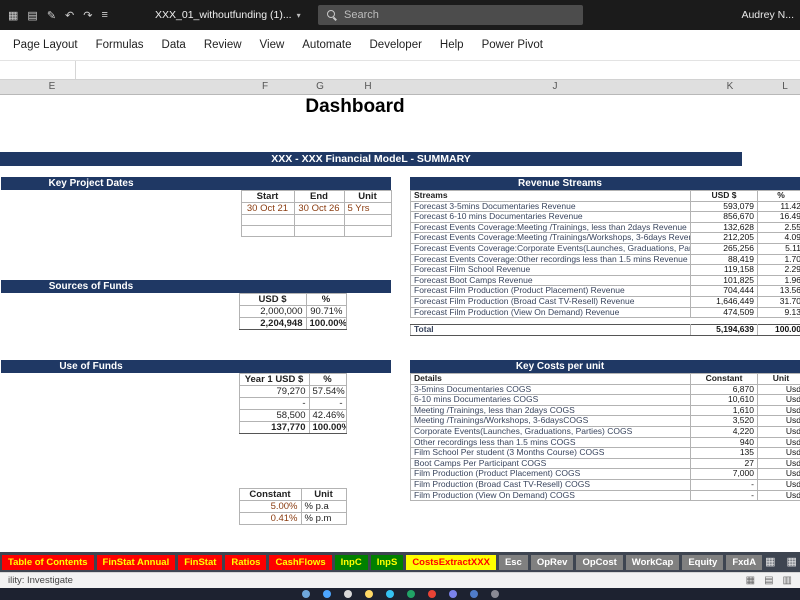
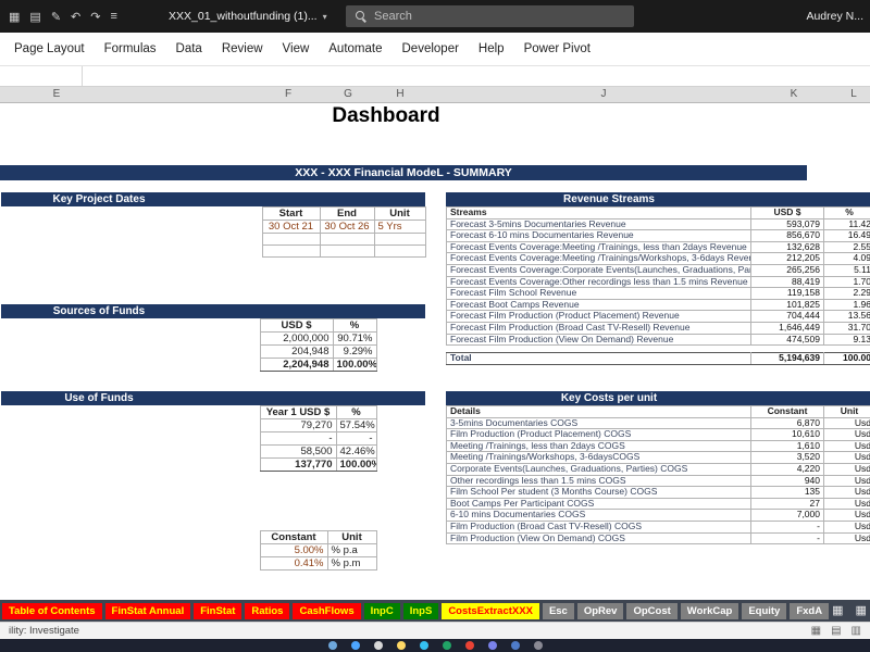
  ▦
  ▤
  ✎
  ↶
  ↷
  ≡
  XXX_01_withoutfunding (1)...
  ▾
  Search
  Audrey N...
  Page Layout
  Formulas
  Data
  Review
  View
  Automate
  Developer
  Help
  Power Pivot
  E
  F
  G
  H
  J
  K
  L
  Dashboard
  XXX - XXX Financial ModeL - SUMMARY
  Key Project Dates
  	Start	End	Unit
  	30 Oct 21	30 Oct 26	5 Yrs
  Sources of Funds
  	USD $	%
  	2,000,000	90.71%
+ 	204,948	9.29%
  	2,204,948	100.00%
  Use of Funds
  	Year 1 USD $	%
  	79,270	57.54%
  	-	-
  	58,500	42.46%
  	137,770	100.00%
  	Constant	Unit
  	5.00%	% p.a
  	0.41%	% p.m
  Revenue Streams
  Streams	USD $	%
  Forecast 3-5mins Documentaries Revenue	593,079	11.42
  Forecast 6-10 mins Documentaries Revenue	856,670	16.49
  Forecast Events Coverage:Meeting /Trainings, less than 2days Revenue	132,628	2.55
  Forecast Events Coverage:Meeting /Trainings/Workshops, 3-6days Reve	212,205	4.09
  Forecast Events Coverage:Corporate Events(Launches, Graduations, Par	265,256	5.11
  Forecast Events Coverage:Other recordings less than 1.5 mins Revenue	88,419	1.70
  Forecast Film School Revenue	119,158	2.29
  Forecast Boot Camps Revenue	101,825	1.96
  Forecast Film Production (Product Placement) Revenue	704,444	13.56
  Forecast Film Production (Broad Cast TV-Resell) Revenue	1,646,449	31.70
  Forecast Film Production (View On Demand) Revenue	474,509	9.13
  Total	5,194,639	100.00
  Key Costs per unit
  Details	Constant	Unit
  3-5mins Documentaries COGS	6,870	Usd
- 6-10 mins Documentaries COGS	10,610	Usd
+ Film Production (Product Placement) COGS	10,610	Usd
  Meeting /Trainings, less than 2days COGS	1,610	Usd
  Meeting /Trainings/Workshops, 3-6daysCOGS	3,520	Usd
  Corporate Events(Launches, Graduations, Parties) COGS	4,220	Usd
  Other recordings less than 1.5 mins COGS	940	Usd
  Film School Per student (3 Months Course) COGS	135	Usd
  Boot Camps Per Participant COGS	27	Usd
- Film Production (Product Placement) COGS	7,000	Usd
+ 6-10 mins Documentaries COGS	7,000	Usd
  Film Production (Broad Cast TV-Resell) COGS	-	Usd
  Film Production (View On Demand) COGS	-	Usd
  Table of Contents
  FinStat Annual
  FinStat
  Ratios
  CashFlows
  InpC
  InpS
  CostsExtractXXX
  Esc
  OpRev
  OpCost
  WorkCap
  Equity
  FxdA
  ▦
  ▦
  ility: Investigate
  ▦
  ▤
  ▥
